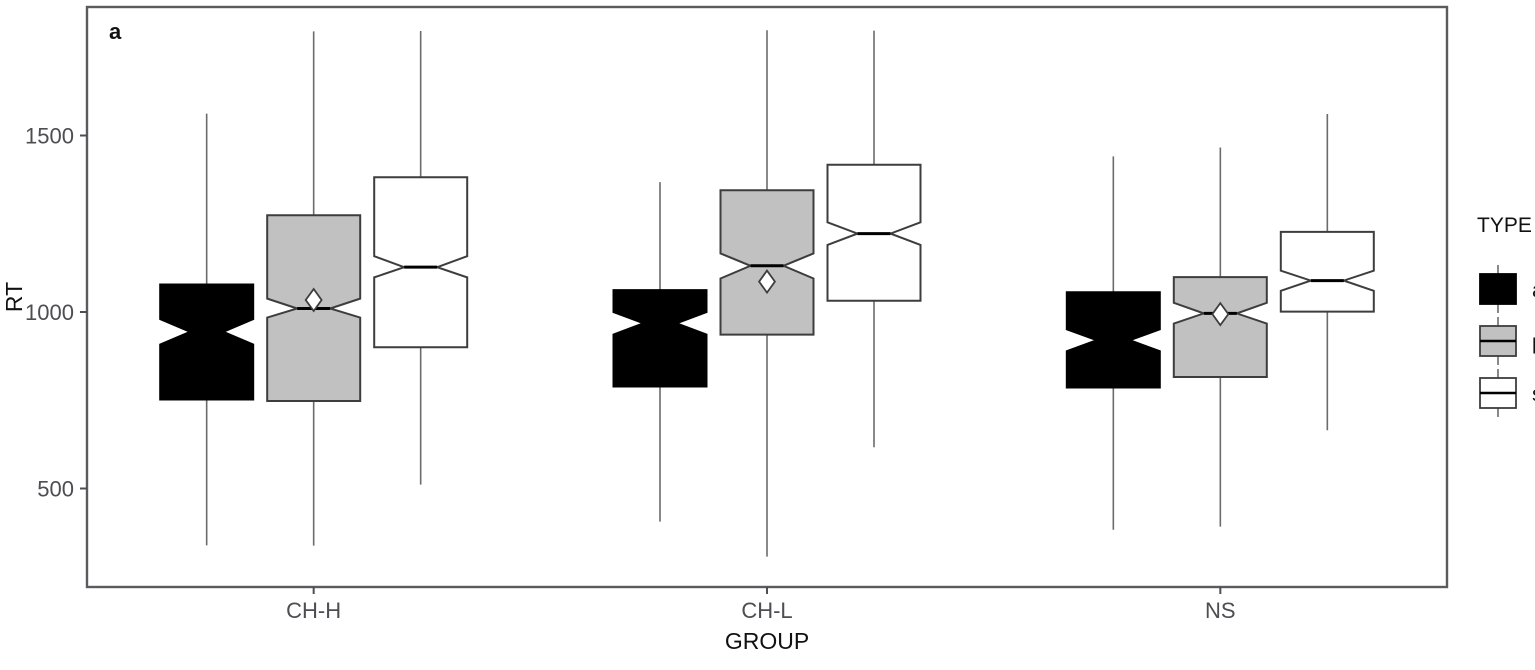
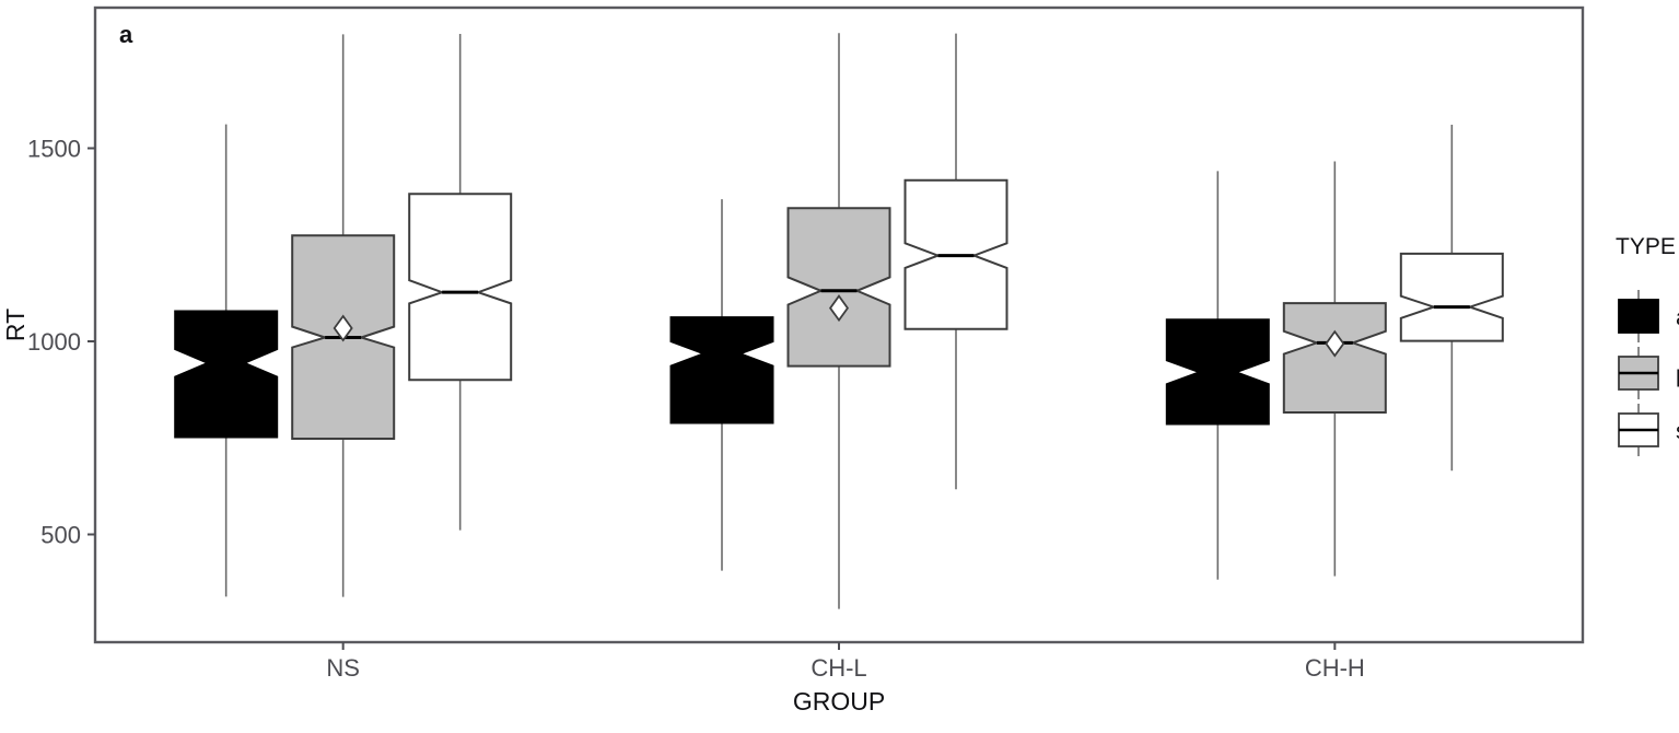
  a
  500
  1000
  1500
- CH-H
+ NS
  CH-L
- NS
+ CH-H
  GROUP
  TYPE
